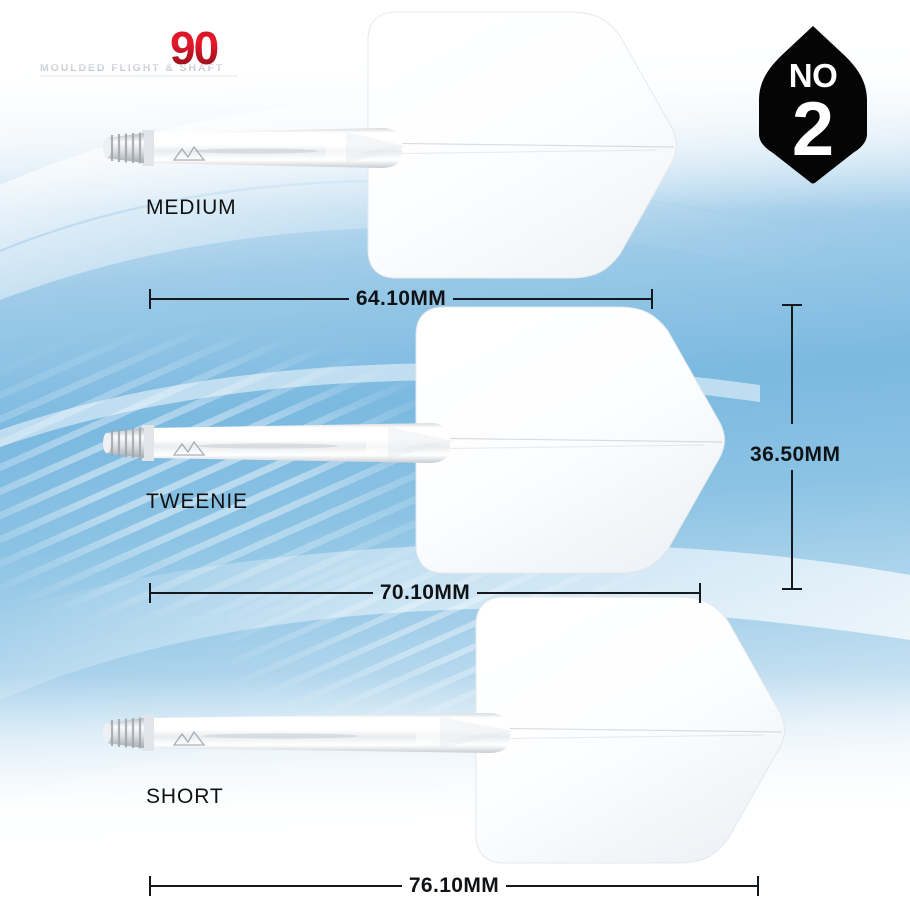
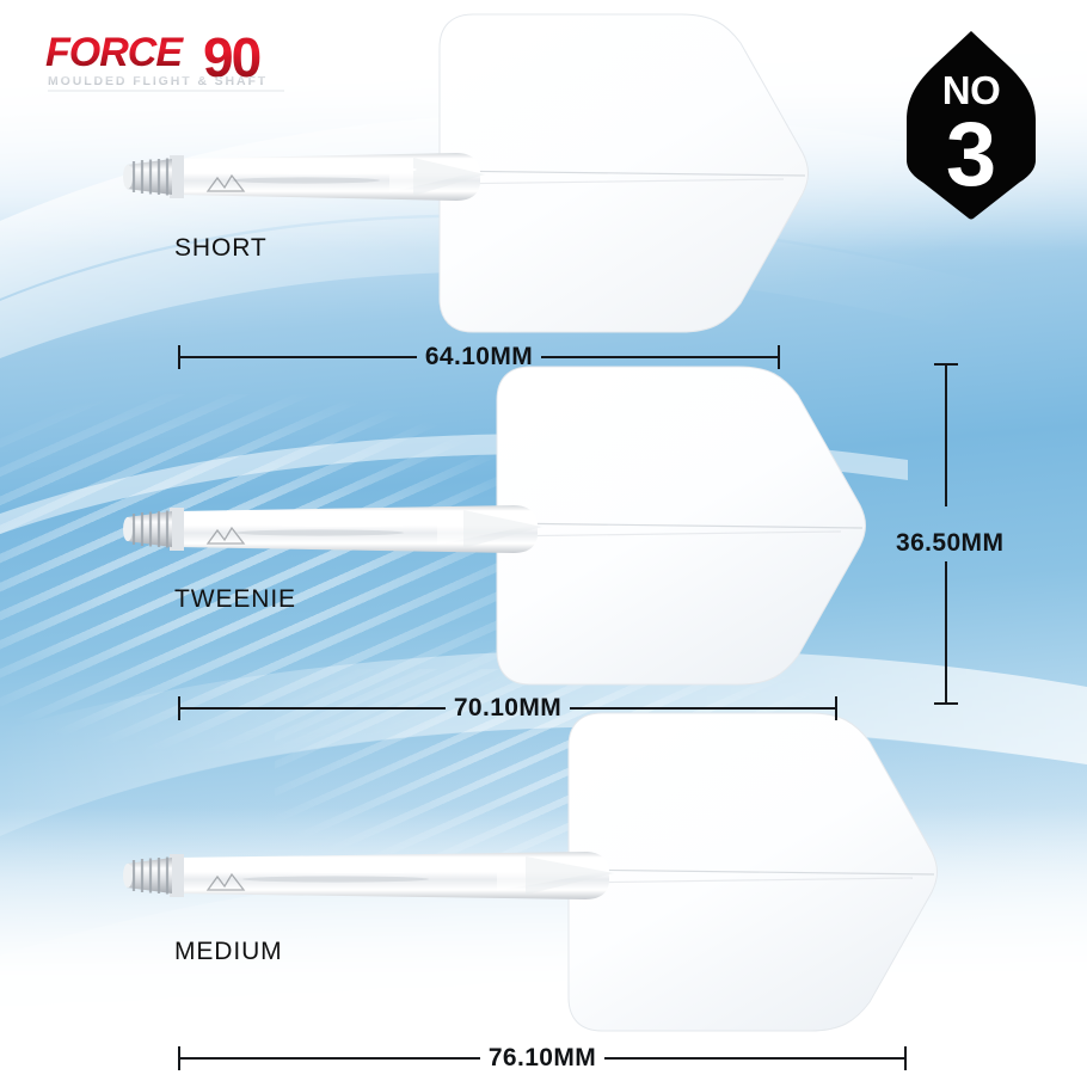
+ FORCE
  90
  MOULDED FLIGHT & SHAFT
  NO
- 2
+ 3
- MEDIUM
+ SHORT
  TWEENIE
- SHORT
+ MEDIUM
  64.10MM
  70.10MM
  76.10MM
  36.50MM
